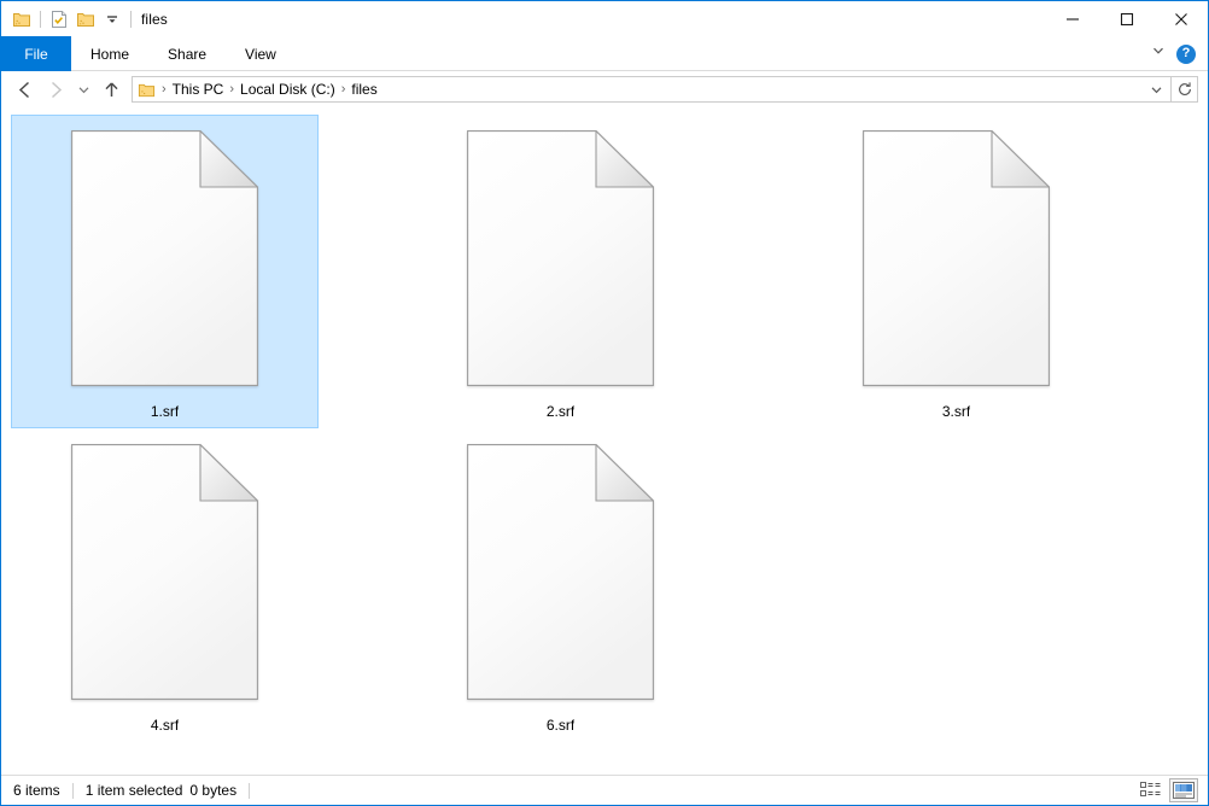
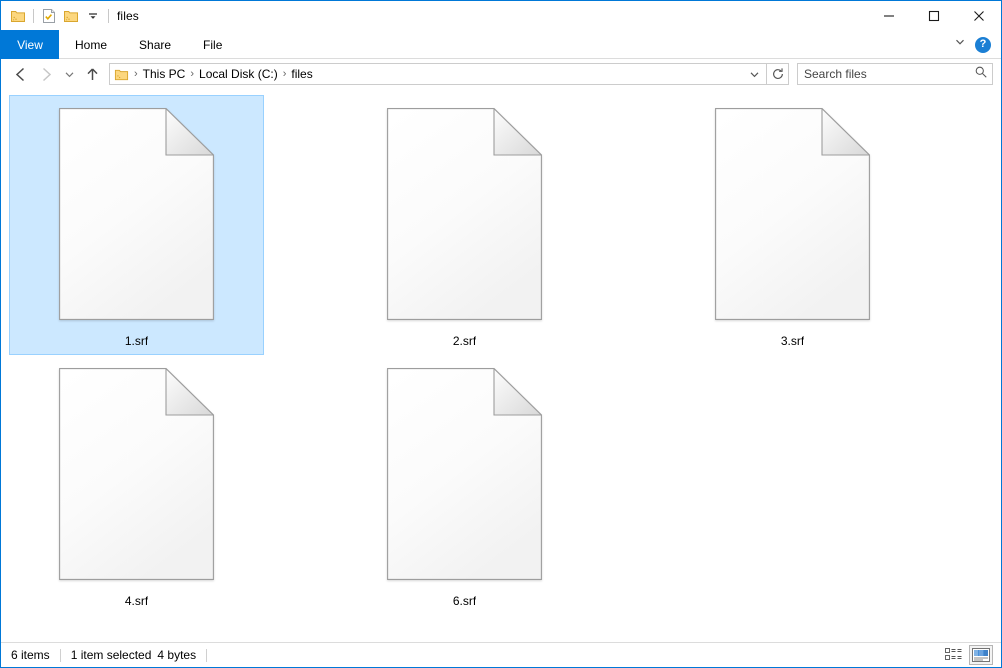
  files
- File
+ View
  Home
  Share
- View
+ File
  ?
  ›
  This PC
  ›
  Local Disk (C:)
  ›
  files
+ Search files
  1.srf
  2.srf
  3.srf
  4.srf
  6.srf
  6 items
  1 item selected
- 0 bytes
+ 4 bytes
